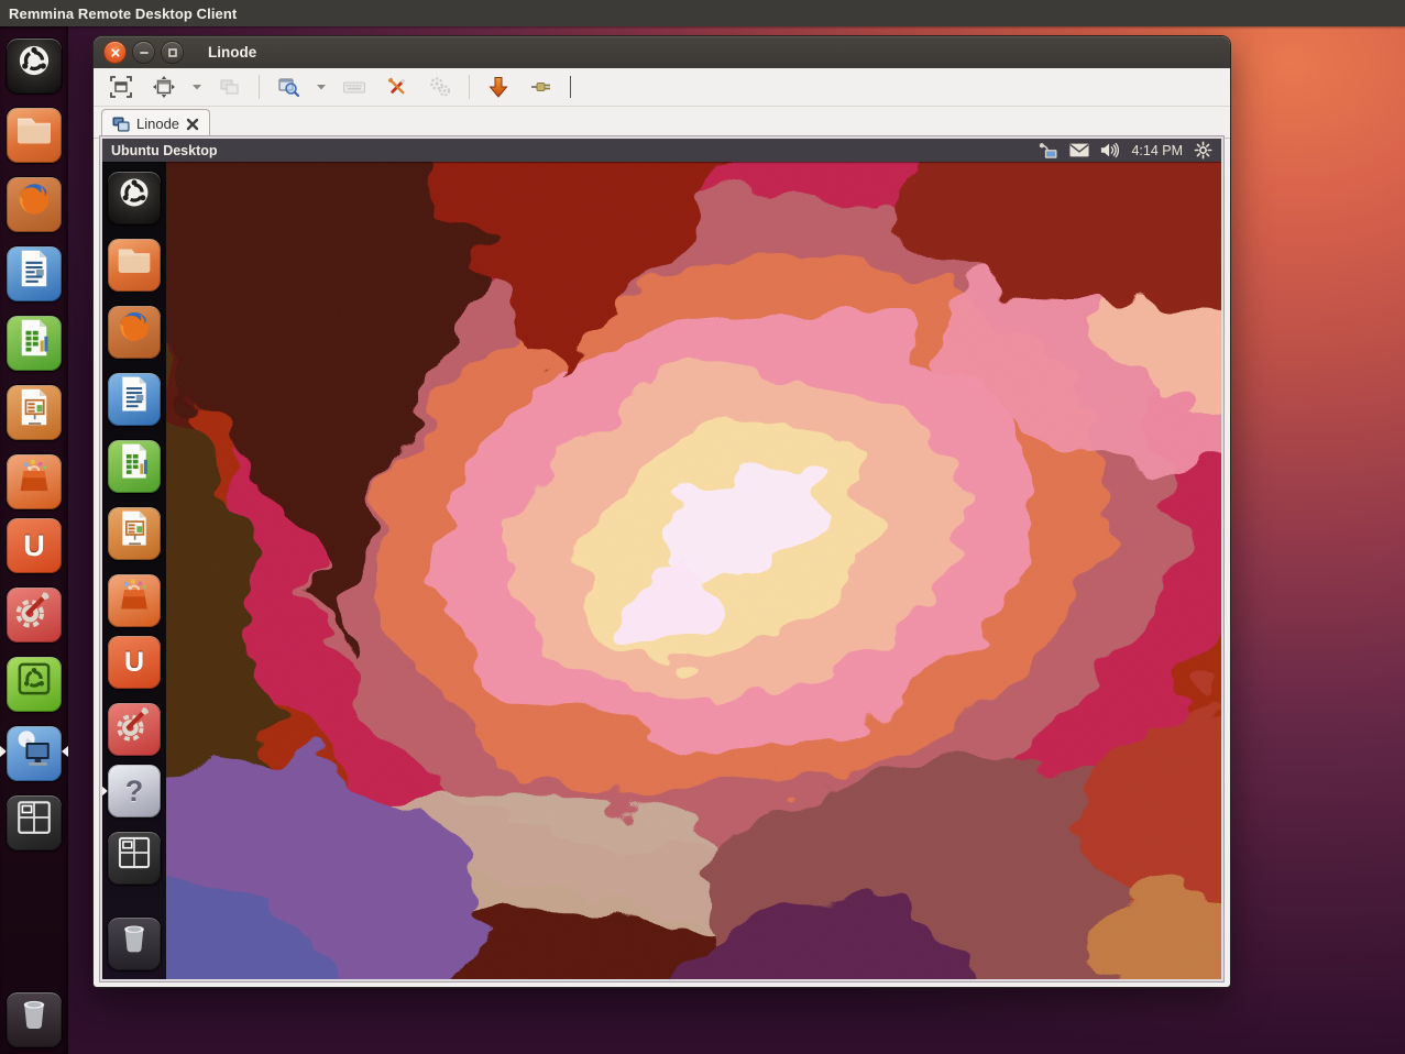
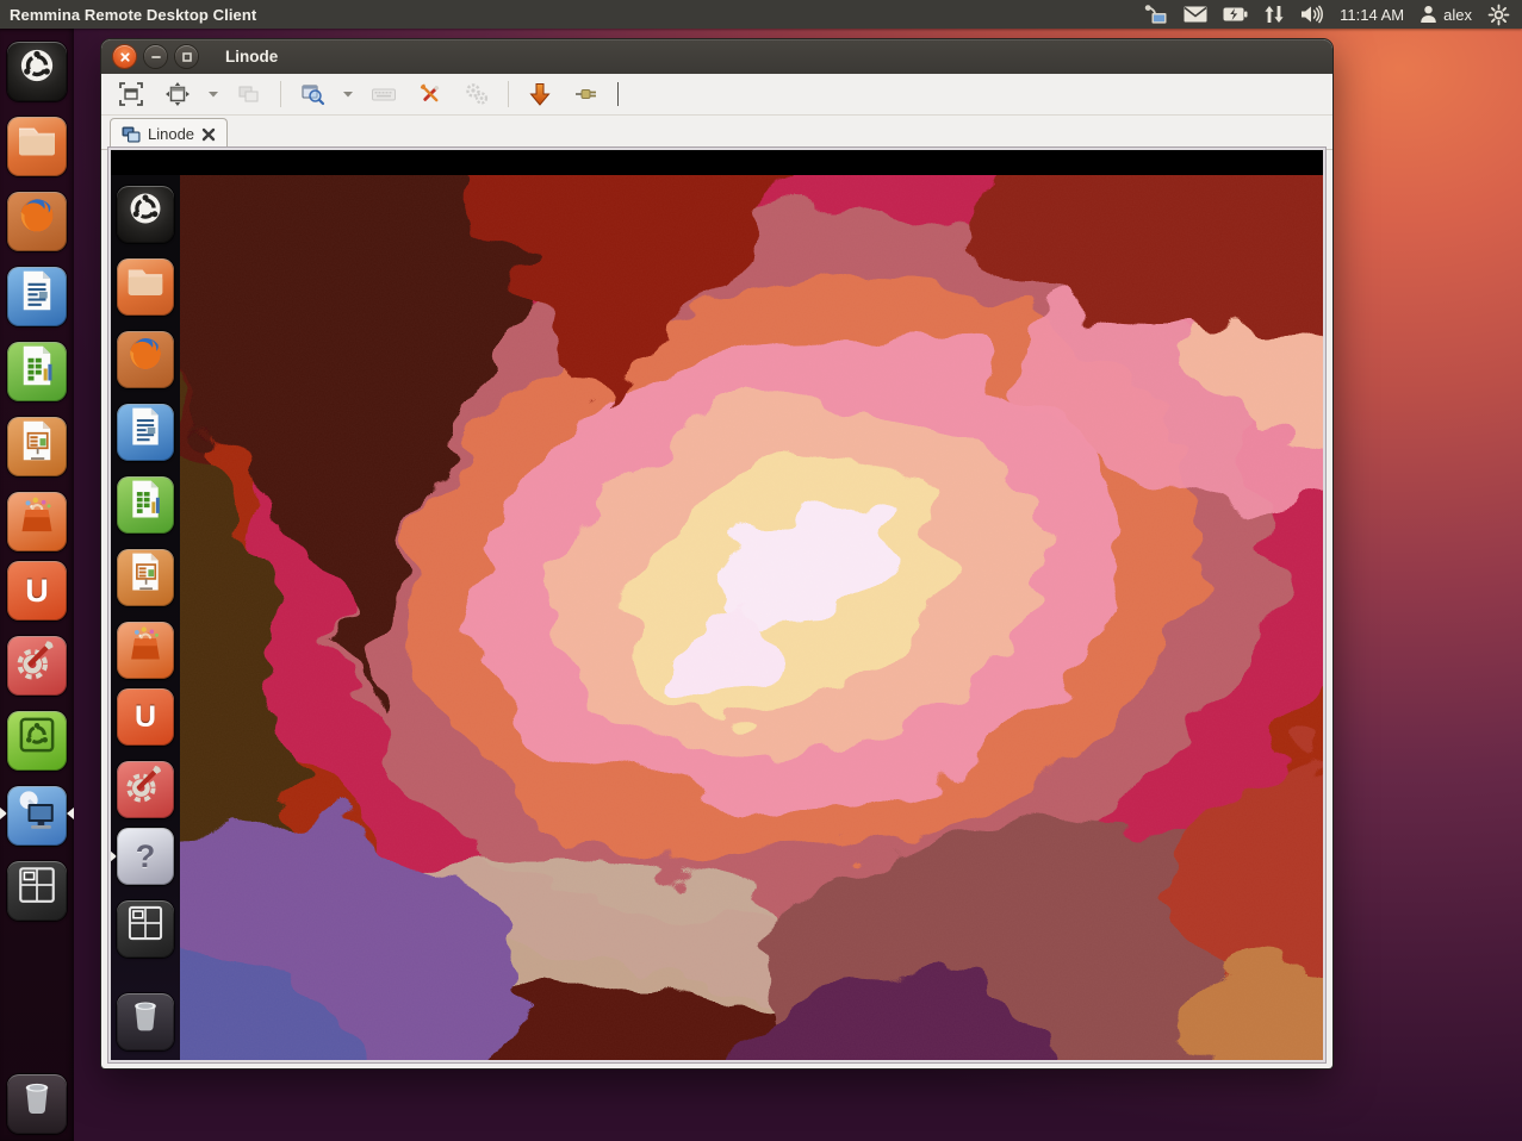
  Remmina Remote Desktop Client
+ 11:14 AM
+ alex
  U
  Linode
  Linode
- Ubuntu Desktop
- 4:14 PM
  U
  ?
